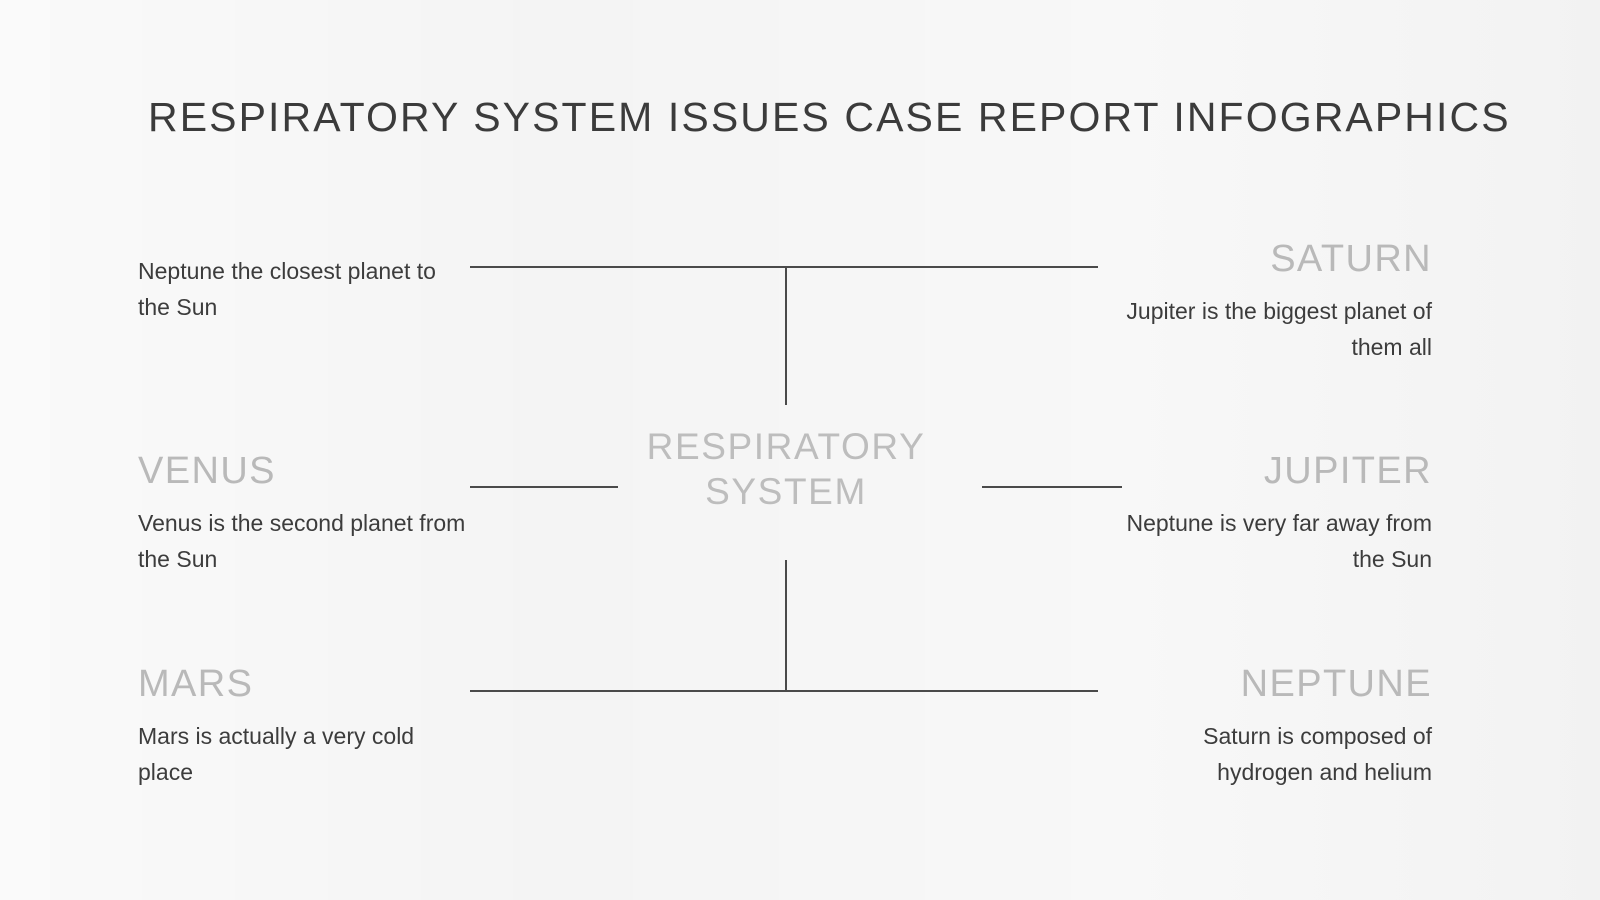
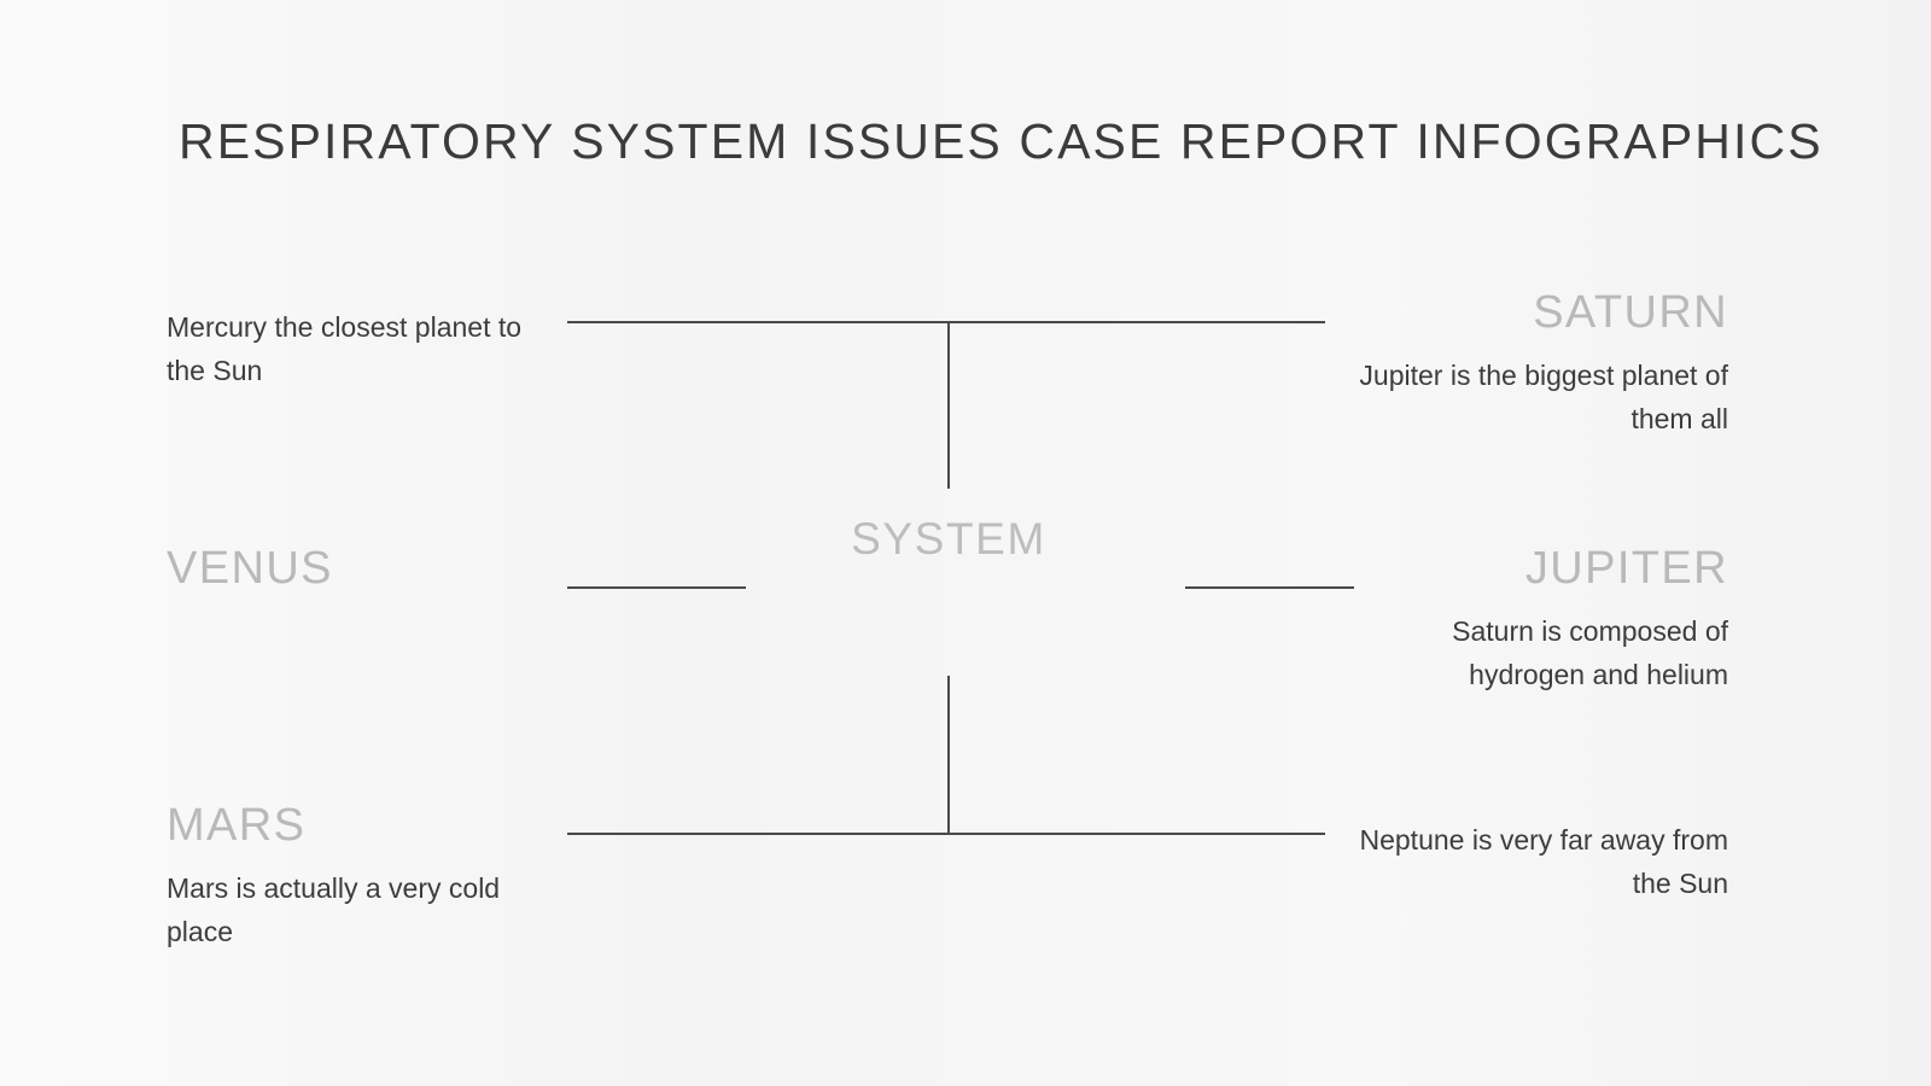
  RESPIRATORY SYSTEM ISSUES CASE REPORT INFOGRAPHICS
- RESPIRATORY
  SYSTEM
- Neptune the closest planet to the Sun
+ Mercury the closest planet to the Sun
  VENUS
- Venus is the second planet from the Sun
  MARS
  Mars is actually a very cold place
  SATURN
  Jupiter is the biggest planet of them all
  JUPITER
- Neptune is very far away from the Sun
+ Saturn is composed of hydrogen and helium
- NEPTUNE
- Saturn is composed of hydrogen and helium
+ Neptune is very far away from the Sun
